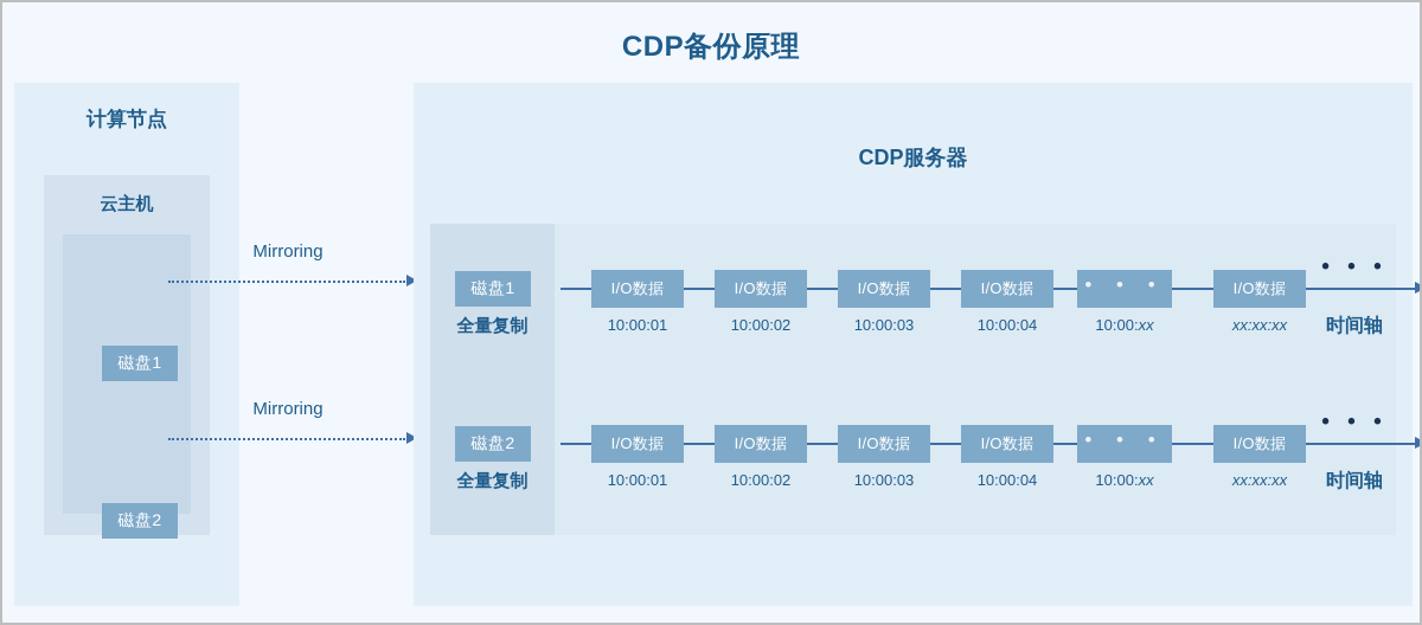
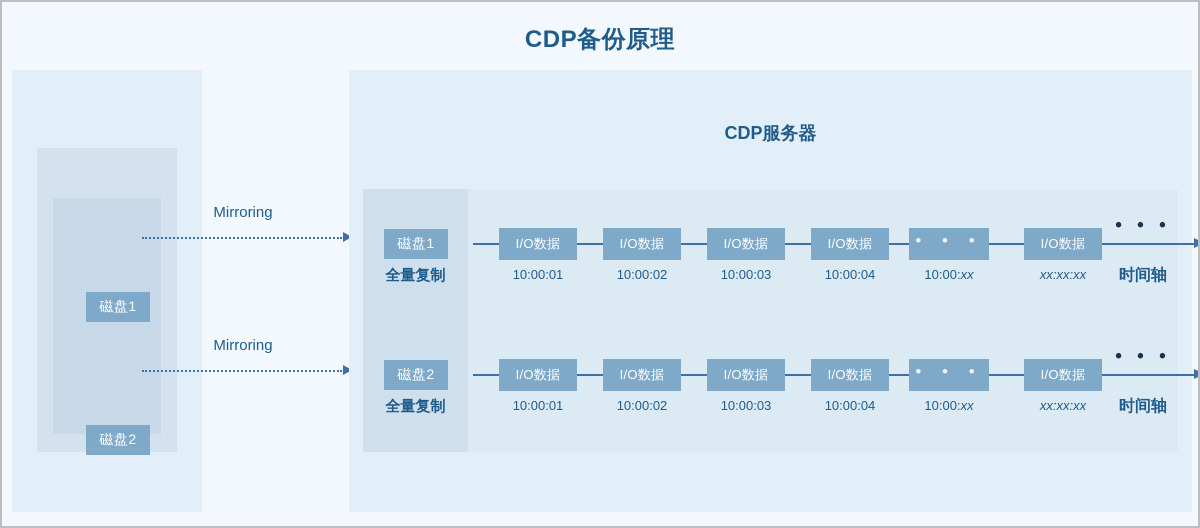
  CDP备份原理
- 计算节点
- 云主机
  磁盘1
  磁盘2
  Mirroring
  Mirroring
  CDP服务器
  磁盘1
  全量复制
  • • •
  时间轴
  I/O数据
  10:00:01
  I/O数据
  10:00:02
  I/O数据
  10:00:03
  I/O数据
  10:00:04
  • • •
  10:00:xx
  I/O数据
  xx:xx:xx
  磁盘2
  全量复制
  • • •
  时间轴
  I/O数据
  10:00:01
  I/O数据
  10:00:02
  I/O数据
  10:00:03
  I/O数据
  10:00:04
  • • •
  10:00:xx
  I/O数据
  xx:xx:xx
